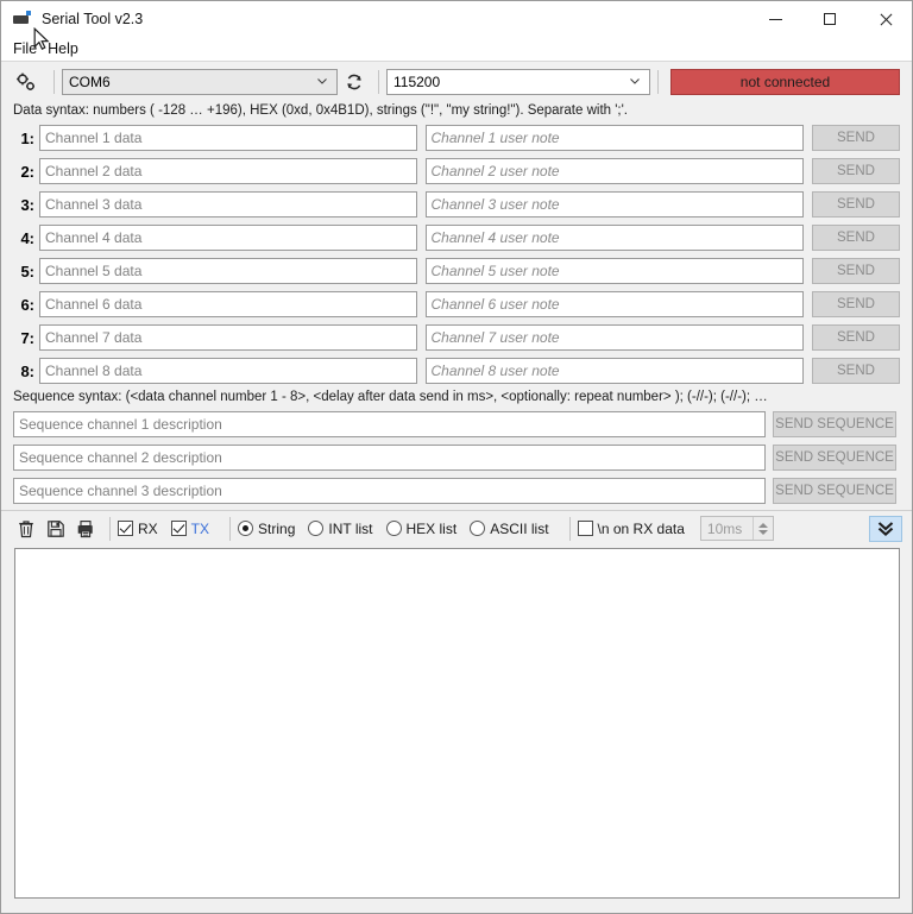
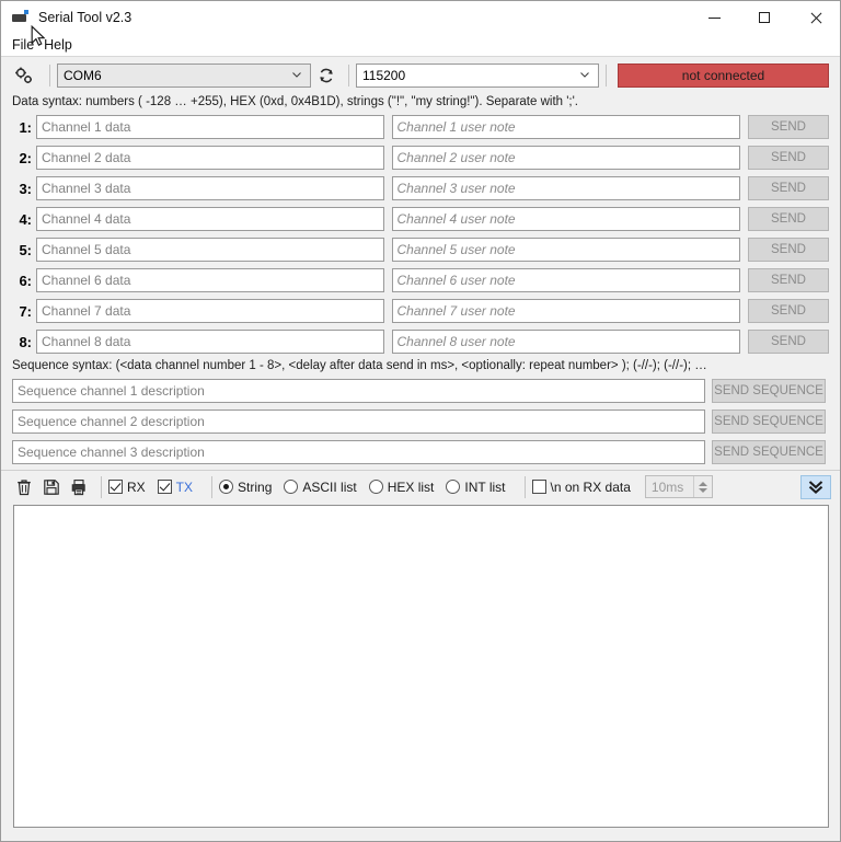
  Serial Tool v2.3
  File
  Help
  COM6
  115200
  not connected
- Data syntax: numbers ( -128 … +196), HEX (0xd, 0x4B1D), strings ("!", "my string!"). Separate with ';'.
+ Data syntax: numbers ( -128 … +255), HEX (0xd, 0x4B1D), strings ("!", "my string!"). Separate with ';'.
  1:
  Channel 1 data
  Channel 1 user note
  SEND
  2:
  Channel 2 data
  Channel 2 user note
  SEND
  3:
  Channel 3 data
  Channel 3 user note
  SEND
  4:
  Channel 4 data
  Channel 4 user note
  SEND
  5:
  Channel 5 data
  Channel 5 user note
  SEND
  6:
  Channel 6 data
  Channel 6 user note
  SEND
  7:
  Channel 7 data
  Channel 7 user note
  SEND
  8:
  Channel 8 data
  Channel 8 user note
  SEND
  Sequence syntax: (<data channel number 1 - 8>, <delay after data send in ms>, <optionally: repeat number> ); (-//-); (-//-); …
  Sequence channel 1 description
  SEND SEQUENCE
  Sequence channel 2 description
  SEND SEQUENCE
  Sequence channel 3 description
  SEND SEQUENCE
  RX
  TX
  String
- INT list
+ ASCII list
  HEX list
- ASCII list
+ INT list
  \n on RX data
  10ms
